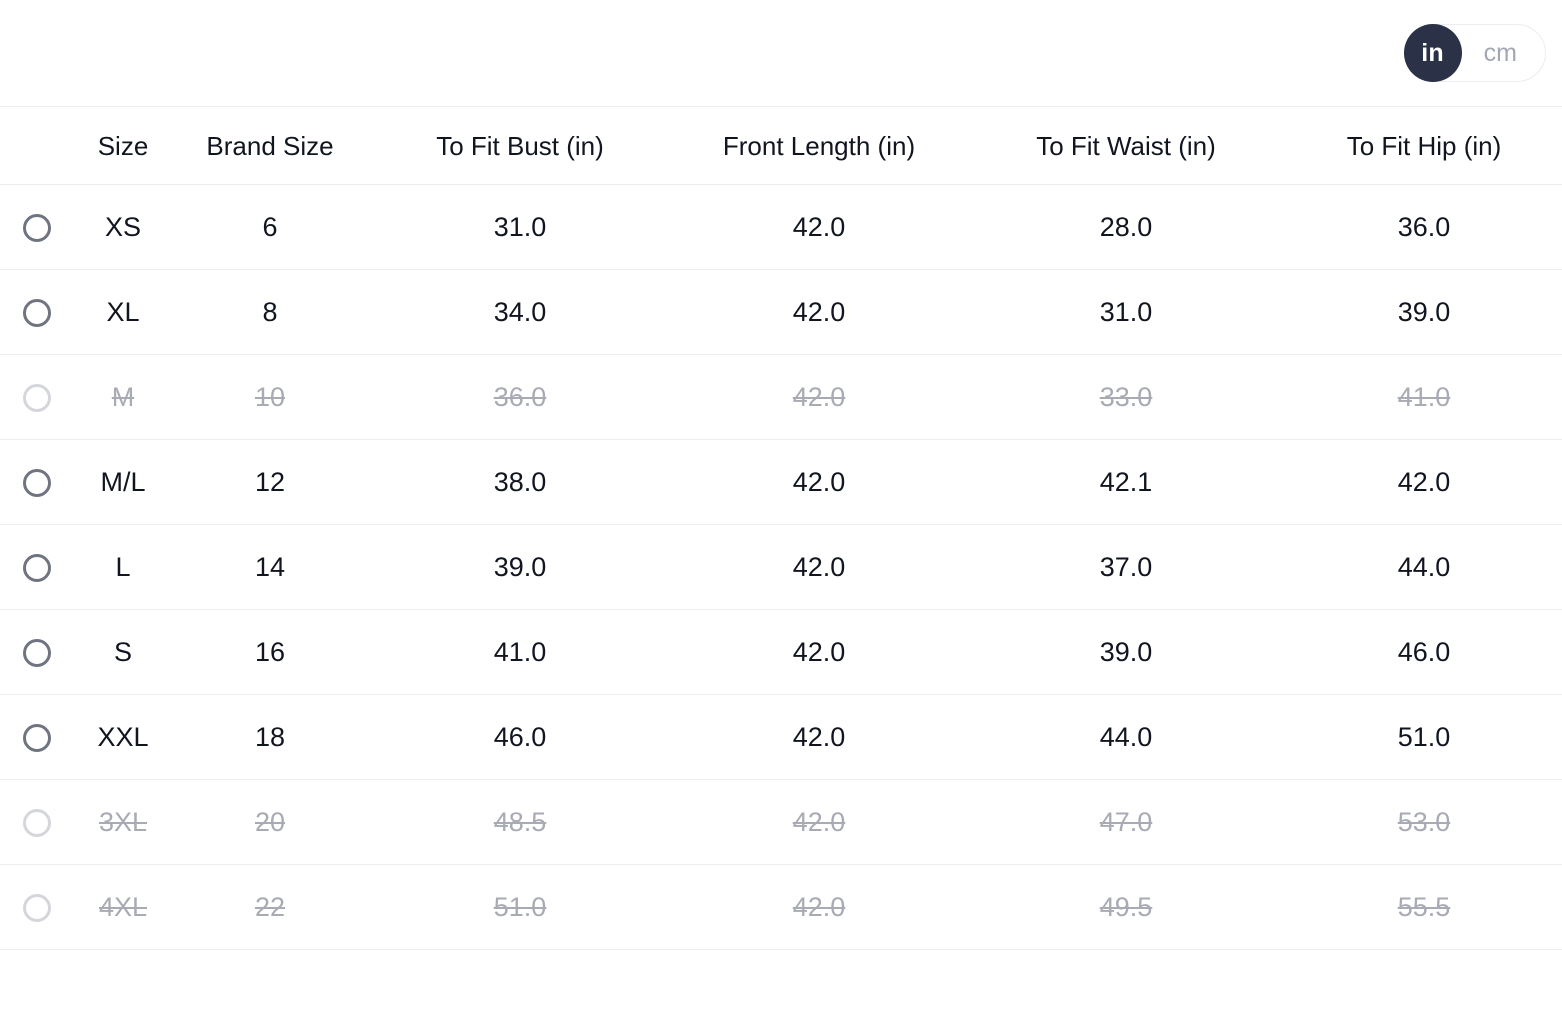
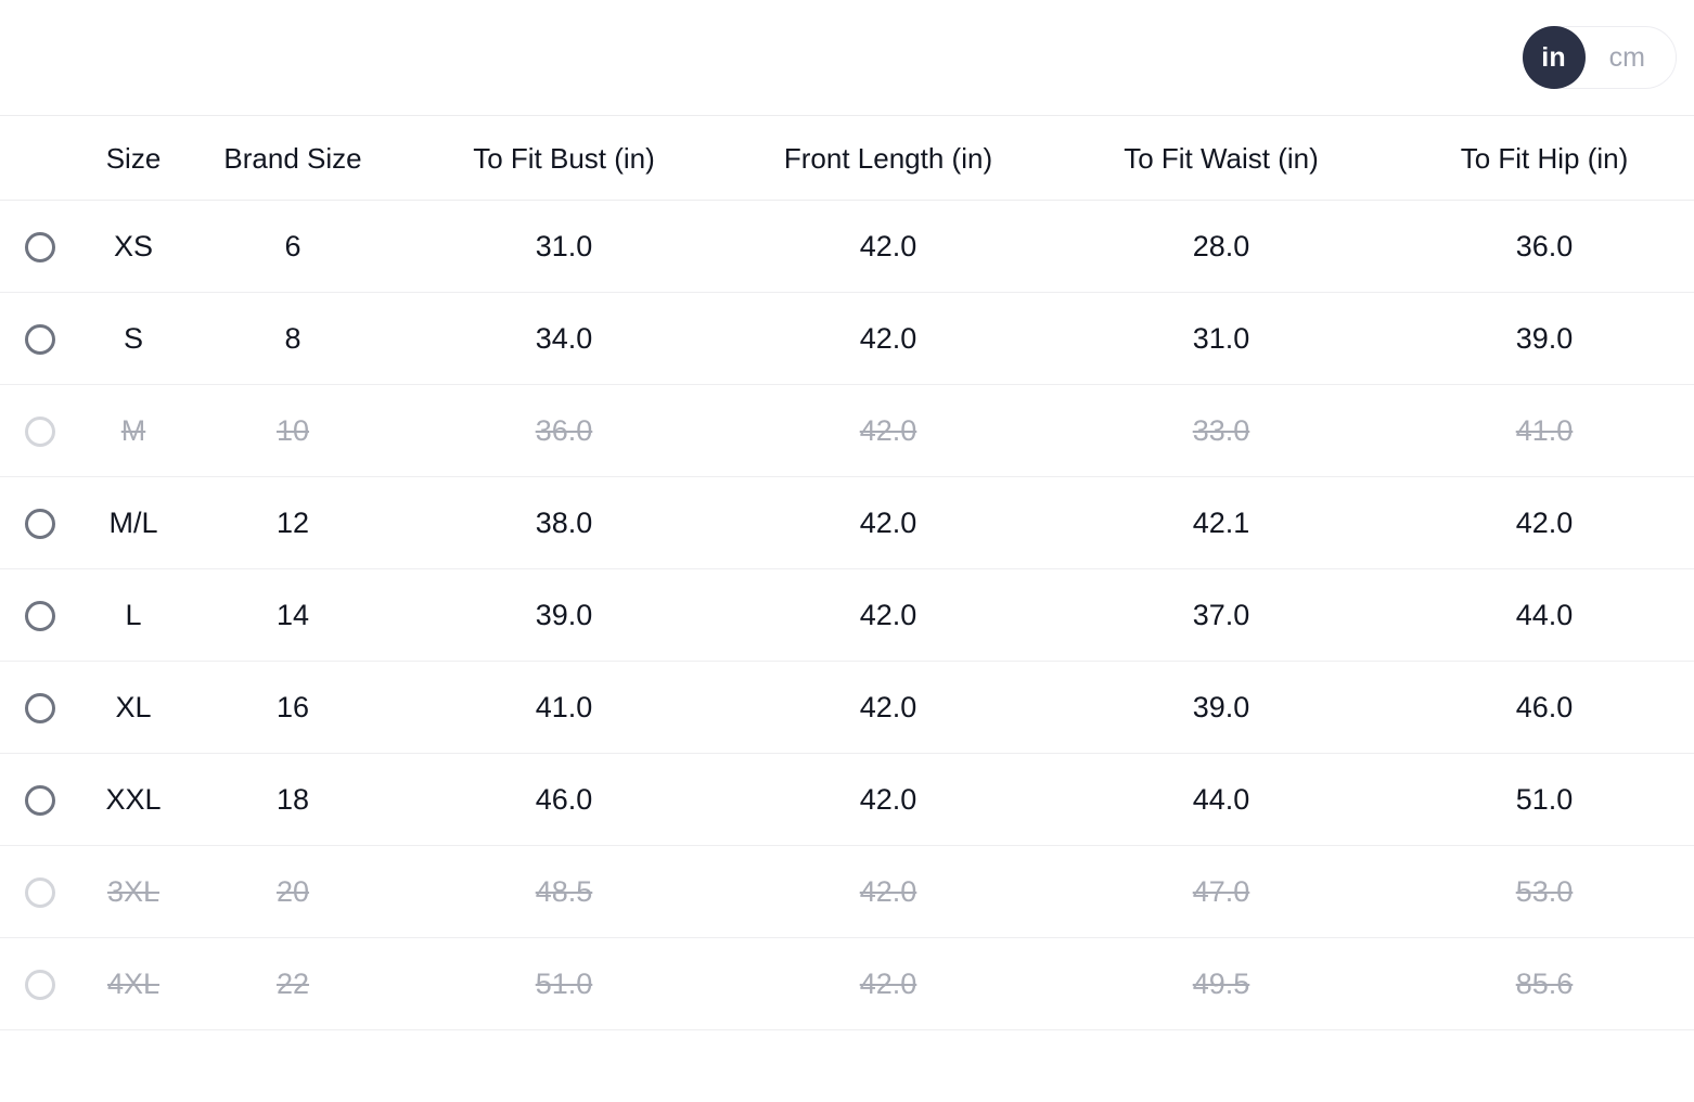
  in
  cm
  	Size	Brand Size	To Fit Bust (in)	Front Length (in)	To Fit Waist (in)	To Fit Hip (in)
  	XS	6	31.0	42.0	28.0	36.0
- 	XL	8	34.0	42.0	31.0	39.0
+ 	S	8	34.0	42.0	31.0	39.0
  	M	10	36.0	42.0	33.0	41.0
  	M/L	12	38.0	42.0	42.1	42.0
  	L	14	39.0	42.0	37.0	44.0
- 	S	16	41.0	42.0	39.0	46.0
+ 	XL	16	41.0	42.0	39.0	46.0
  	XXL	18	46.0	42.0	44.0	51.0
  	3XL	20	48.5	42.0	47.0	53.0
- 	4XL	22	51.0	42.0	49.5	55.5
+ 	4XL	22	51.0	42.0	49.5	85.6
